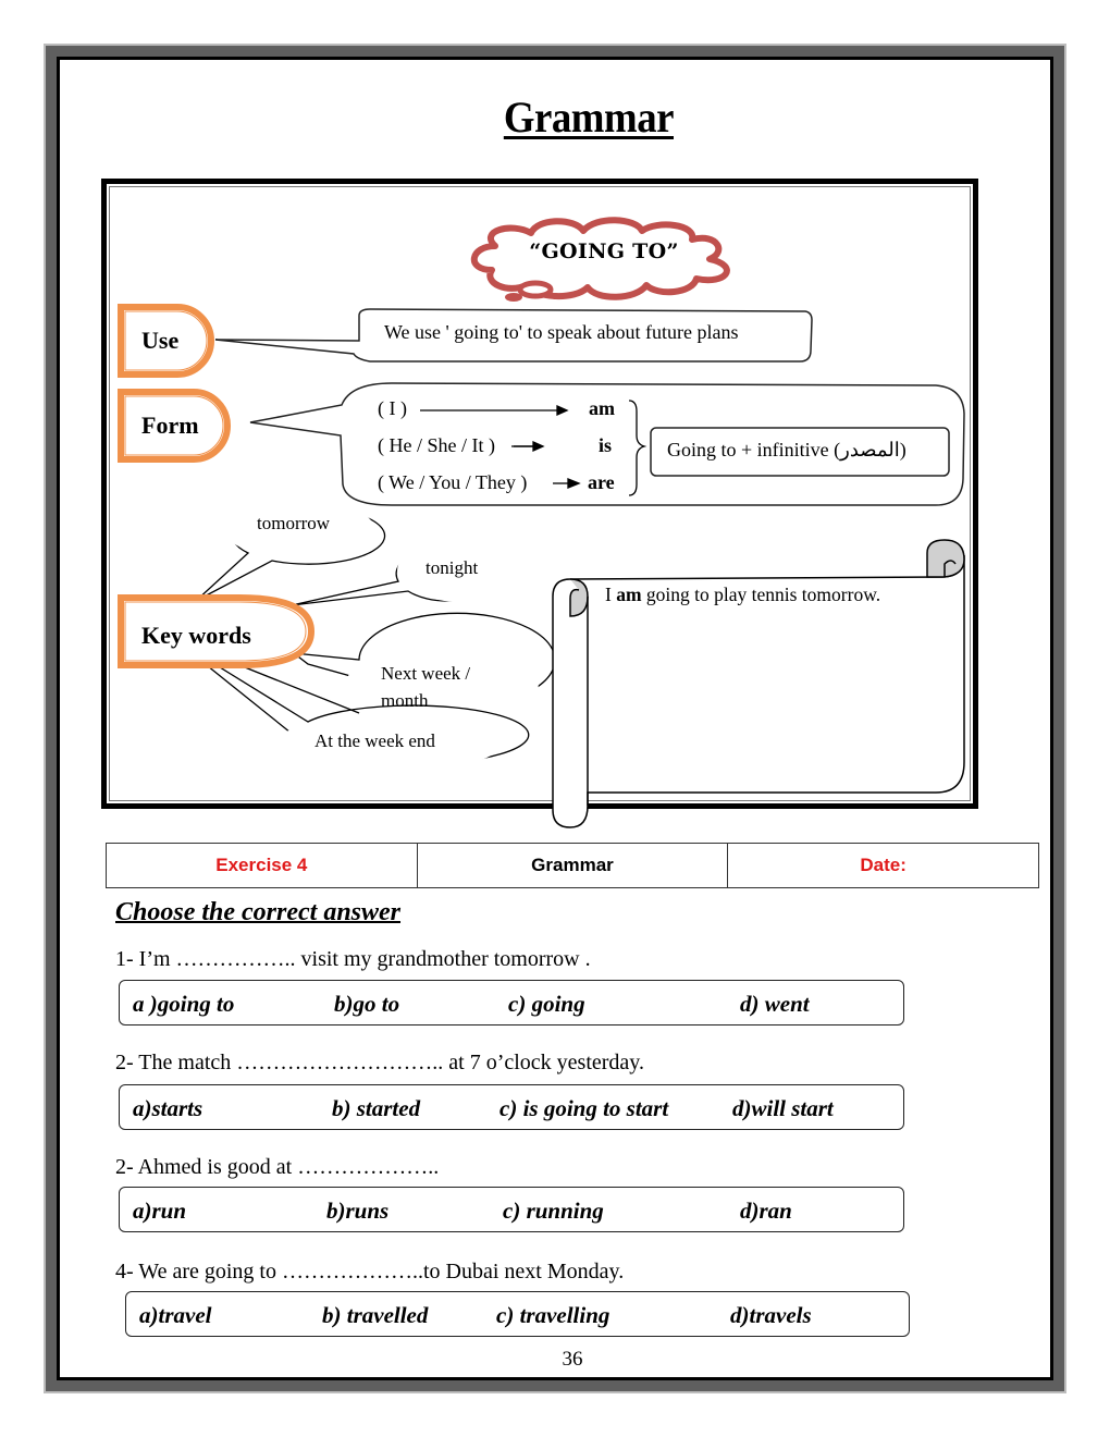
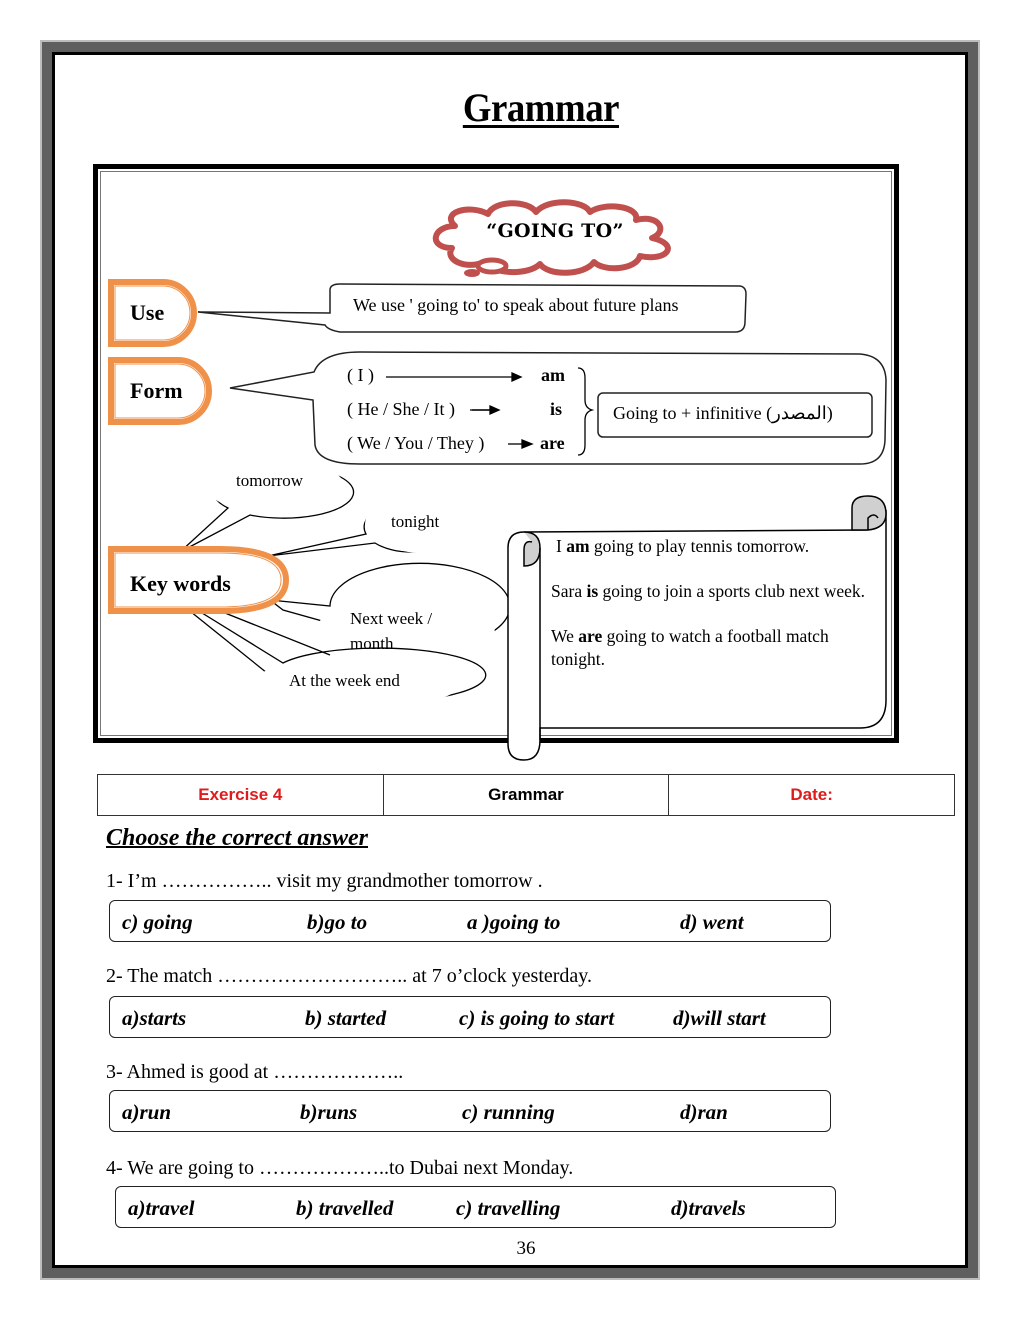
  Grammar
  “GOING TO”
  Use
  We use ' going to' to speak about future plans
  Form
  ( I )
  am
  ( He / She / It )
  is
  ( We / You / They )
  are
  Going to + infinitive (المصدر)
  Key words
  tomorrow
  tonight
  Next week /
  month
  At the week end
  I am going to play tennis tomorrow.
+ Sara is going to join a sports club next week.
+ We are going to watch a football match tonight.
  Exercise 4	Grammar	Date:
  Choose the correct answer
  1- I’m …………….. visit my grandmother tomorrow .
- a )going to
+ c) going
  b)go to
- c) going
+ a )going to
  d) went
  2- The match ……………………….. at 7 o’clock yesterday.
  a)starts
  b) started
  c) is going to start
  d)will start
- 2- Ahmed is good at ………………..
+ 3- Ahmed is good at ………………..
  a)run
  b)runs
  c) running
  d)ran
  4- We are going to ………………..to Dubai next Monday.
  a)travel
  b) travelled
  c) travelling
  d)travels
  36
